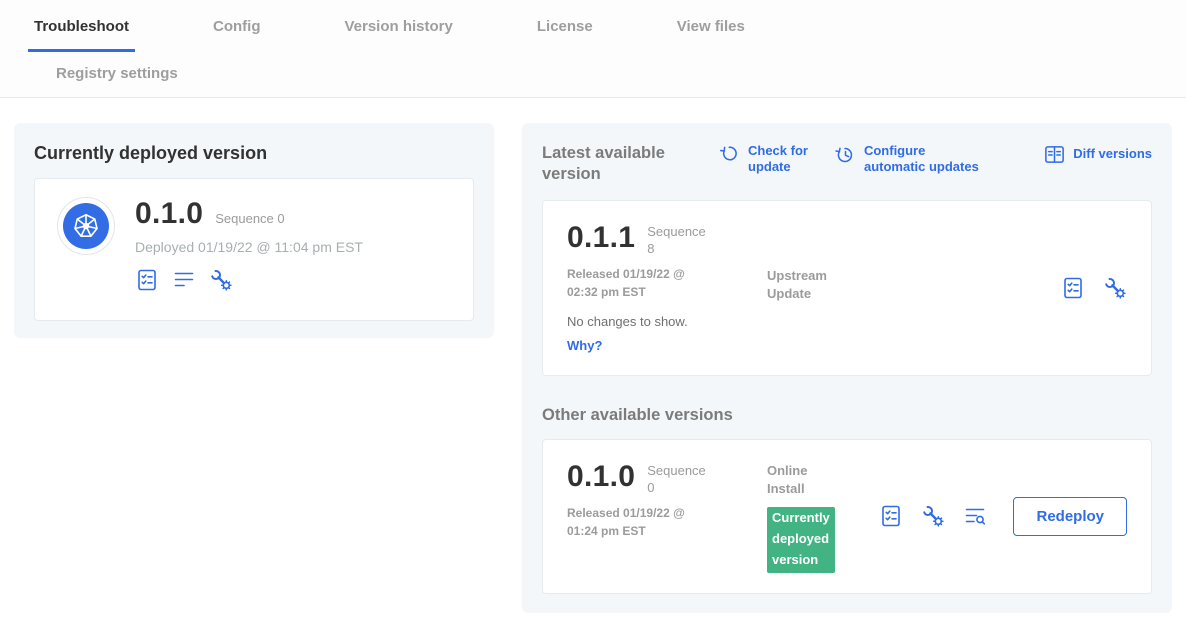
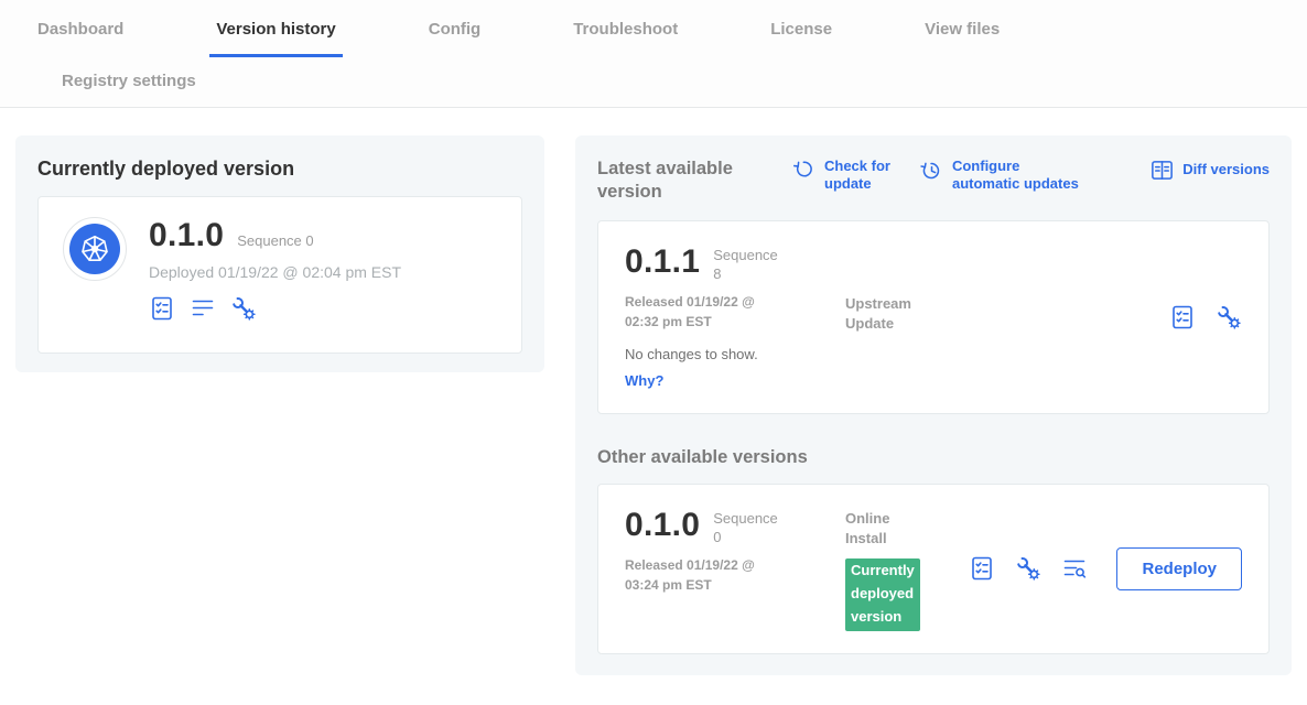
+ Dashboard
- Troubleshoot
+ Version history
  Config
- Version history
+ Troubleshoot
  License
  View files
  Registry settings
  Currently deployed version
  0.1.0
  Sequence 0
- Deployed 01/19/22 @ 11:04 pm EST
+ Deployed 01/19/22 @ 02:04 pm EST
  Latest available version
  Check for
  update
  Configure
  automatic updates
  Diff versions
  0.1.1
  Sequence 8
  Released 01/19/22 @ 02:32 pm EST
  No changes to show.
  Why?
  Upstream Update
  Other available versions
  0.1.0
  Sequence 0
- Released 01/19/22 @ 01:24 pm EST
+ Released 01/19/22 @ 03:24 pm EST
  Online Install Currently deployed version
  Redeploy
